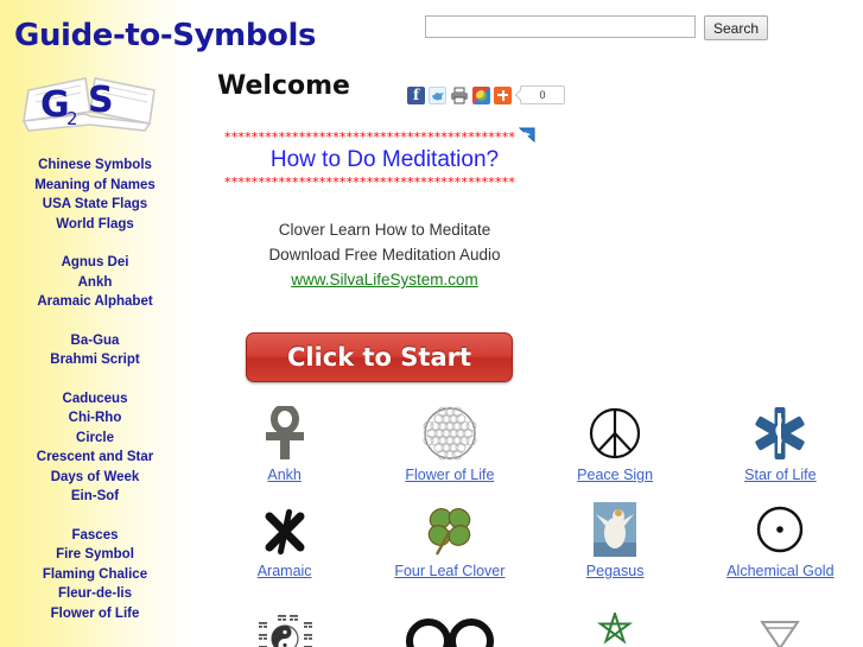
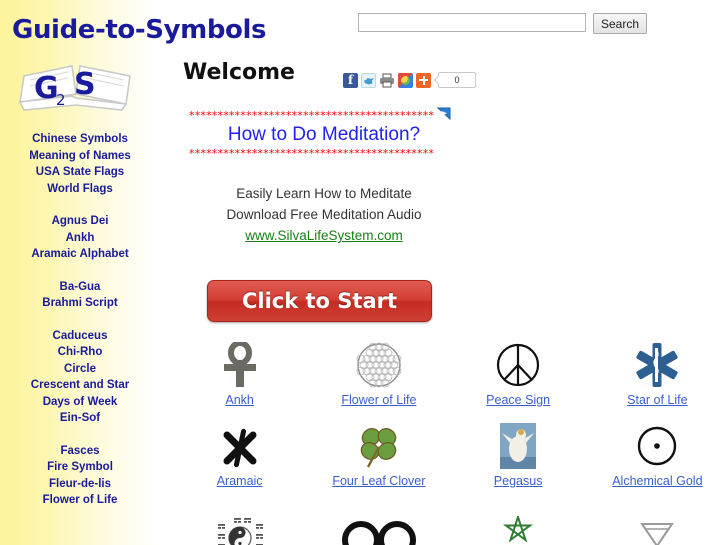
  Guide-to-Symbols
  Search
  G
  2
  S
  Chinese Symbols
  Meaning of Names
  USA State Flags
  World Flags
  Agnus Dei
  Ankh
  Aramaic Alphabet
  Ba-Gua
  Brahmi Script
  Caduceus
  Chi-Rho
  Circle
  Crescent and Star
  Days of Week
  Ein-Sof
  Fasces
  Fire Symbol
- Flaming Chalice
  Fleur-de-lis
  Flower of Life
  Welcome
  0
  *******************************************
  How to Do Meditation?
  *******************************************
- Clover Learn How to Meditate
+ Easily Learn How to Meditate
  Download Free Meditation Audio
  www.SilvaLifeSystem.com
  Click to Start
  Ankh
  Flower of Life
  Peace Sign
  Star of Life
  Aramaic
  Four Leaf Clover
  Pegasus
  Alchemical Gold
